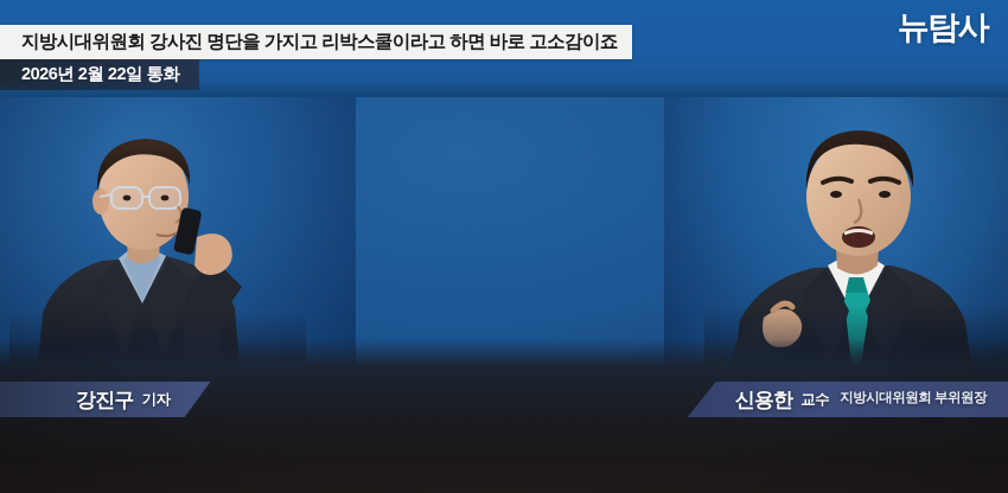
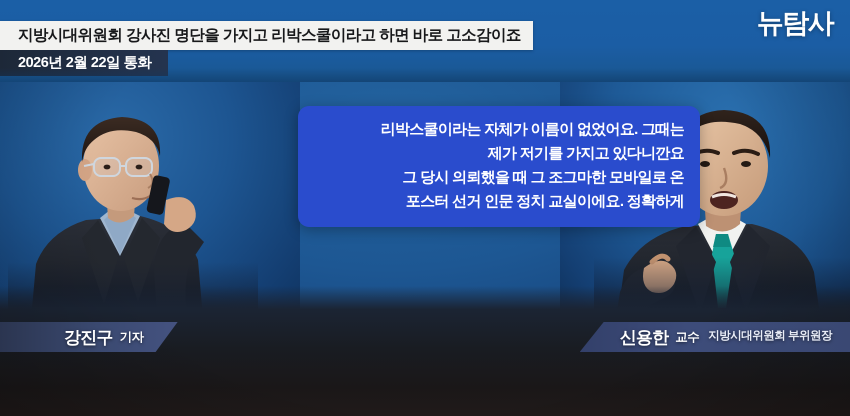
  지방시대위원회 강사진 명단을 가지고 리박스쿨이라고 하면 바로 고소감이죠
  2026년 2월 22일 통화
  뉴탐사
+ 리박스쿨이라는 자체가 이름이 없었어요. 그때는
+ 제가 저기를 가지고 있다니깐요
+ 그 당시 의뢰했을 때 그 조그마한 모바일로 온
+ 포스터 선거 인문 정치 교실이에요. 정확하게
  강진구
  기자
  신용한
  교수
  지방시대위원회 부위원장
